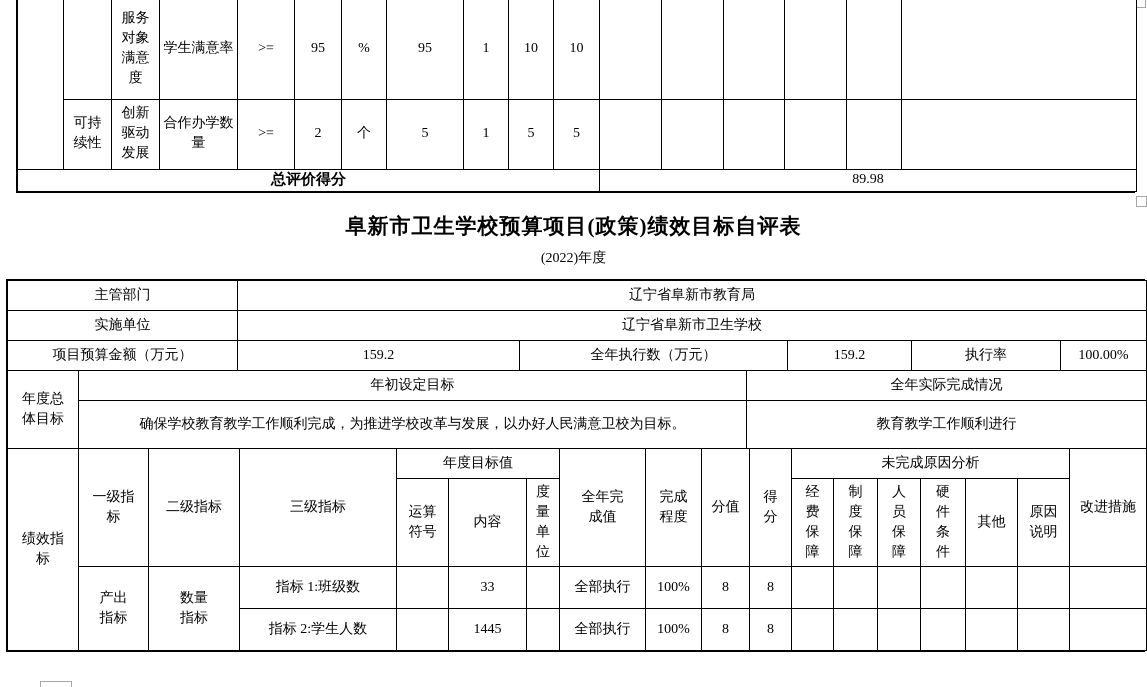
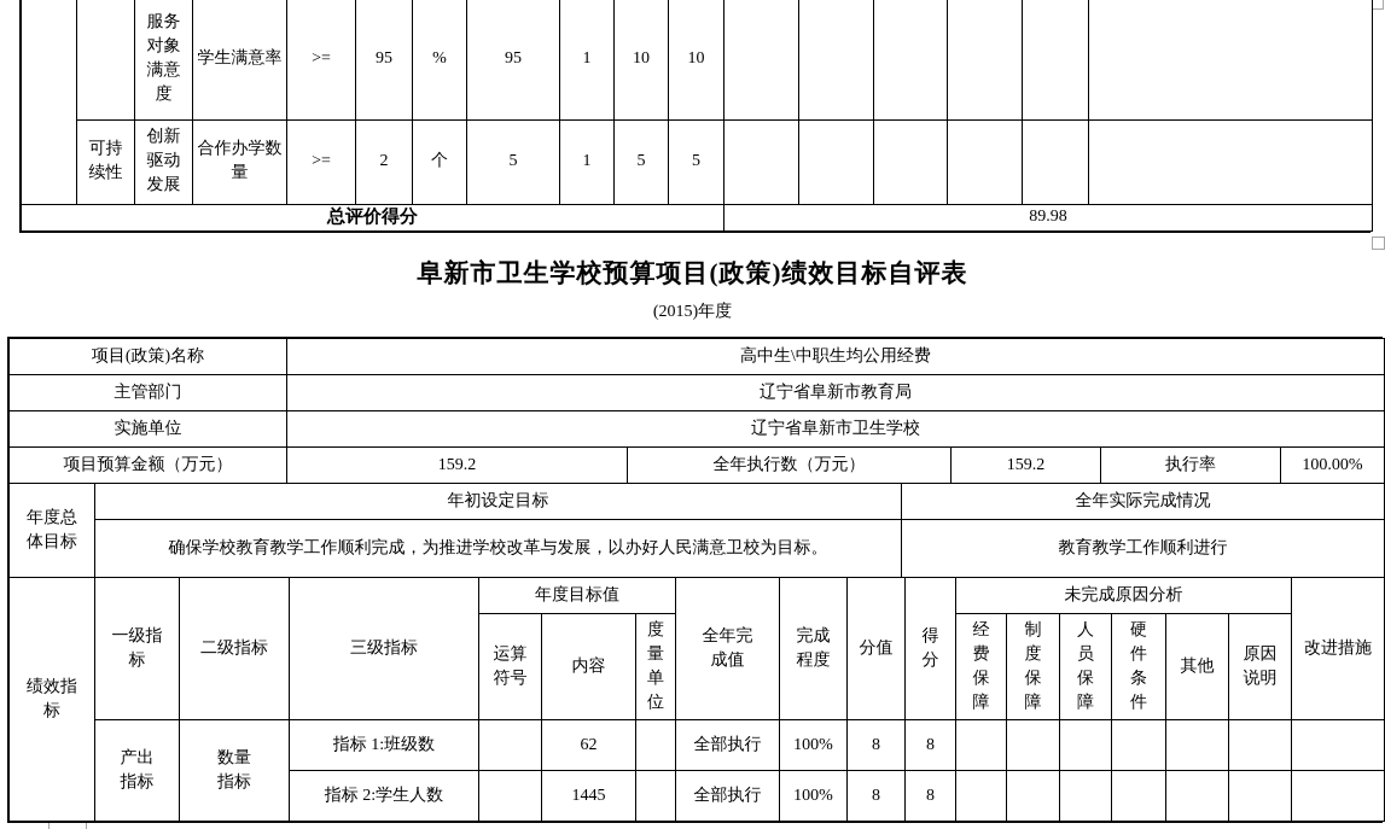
  		服务对象满意度	学生满意率	>=	95	%	95	1	10	10
  可持续性	创新驱动发展	合作办学数量	>=	2	个	5	1	5	5
  总评价得分	89.98
  阜新市卫生学校预算项目(政策)绩效目标自评表
- (2022)年度
+ (2015)年度
+ 项目(政策)名称	高中生\中职生均公用经费
  主管部门	辽宁省阜新市教育局
  实施单位	辽宁省阜新市卫生学校
  项目预算金额（万元）	159.2	全年执行数（万元）	159.2	执行率	100.00%
  年度总体目标	年初设定目标	全年实际完成情况
  确保学校教育教学工作顺利完成，为推进学校改革与发展，以办好人民满意卫校为目标。	教育教学工作顺利进行
  绩效指标	一级指标	二级指标	三级指标	年度目标值	全年完成值	完成程度	分值	得分	未完成原因分析	改进措施
  运算符号	内容	度量单位	经费保障	制度保障	人员保障	硬件条件	其他	原因说明
- 产出指标	数量指标	指标 1:班级数		33		全部执行	100%	8	8
+ 产出指标	数量指标	指标 1:班级数		62		全部执行	100%	8	8
  指标 2:学生人数		1445		全部执行	100%	8	8
